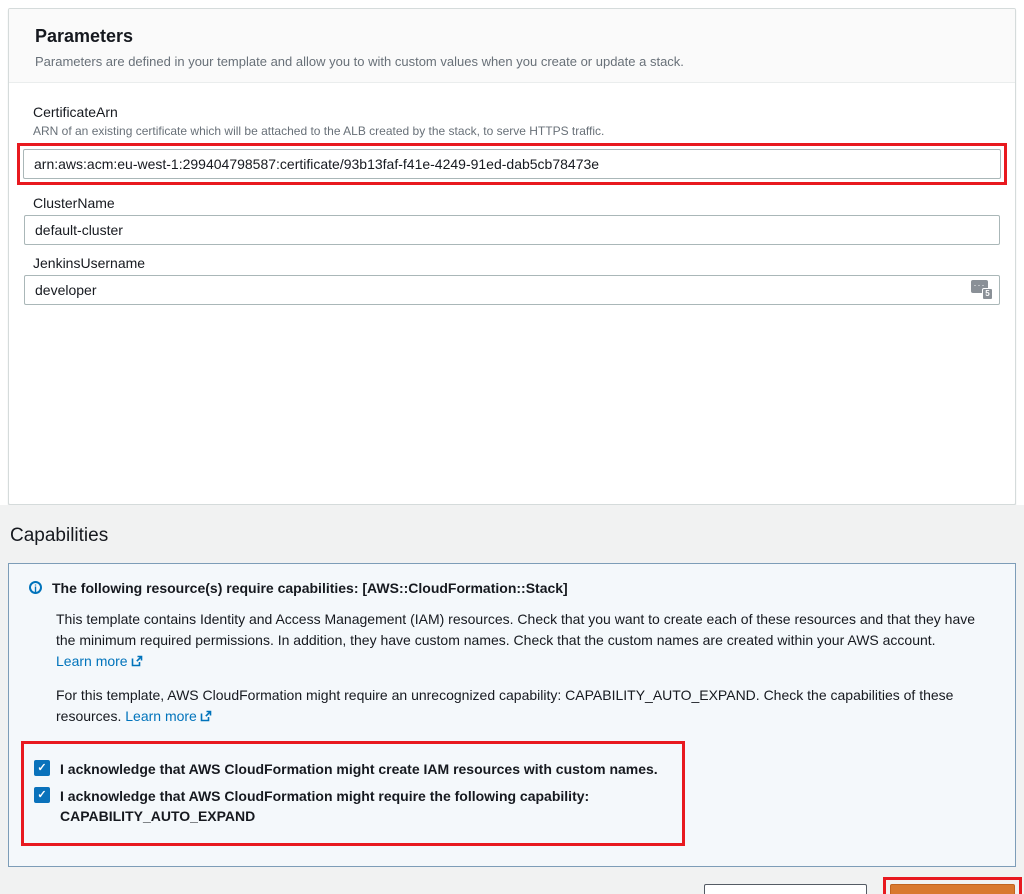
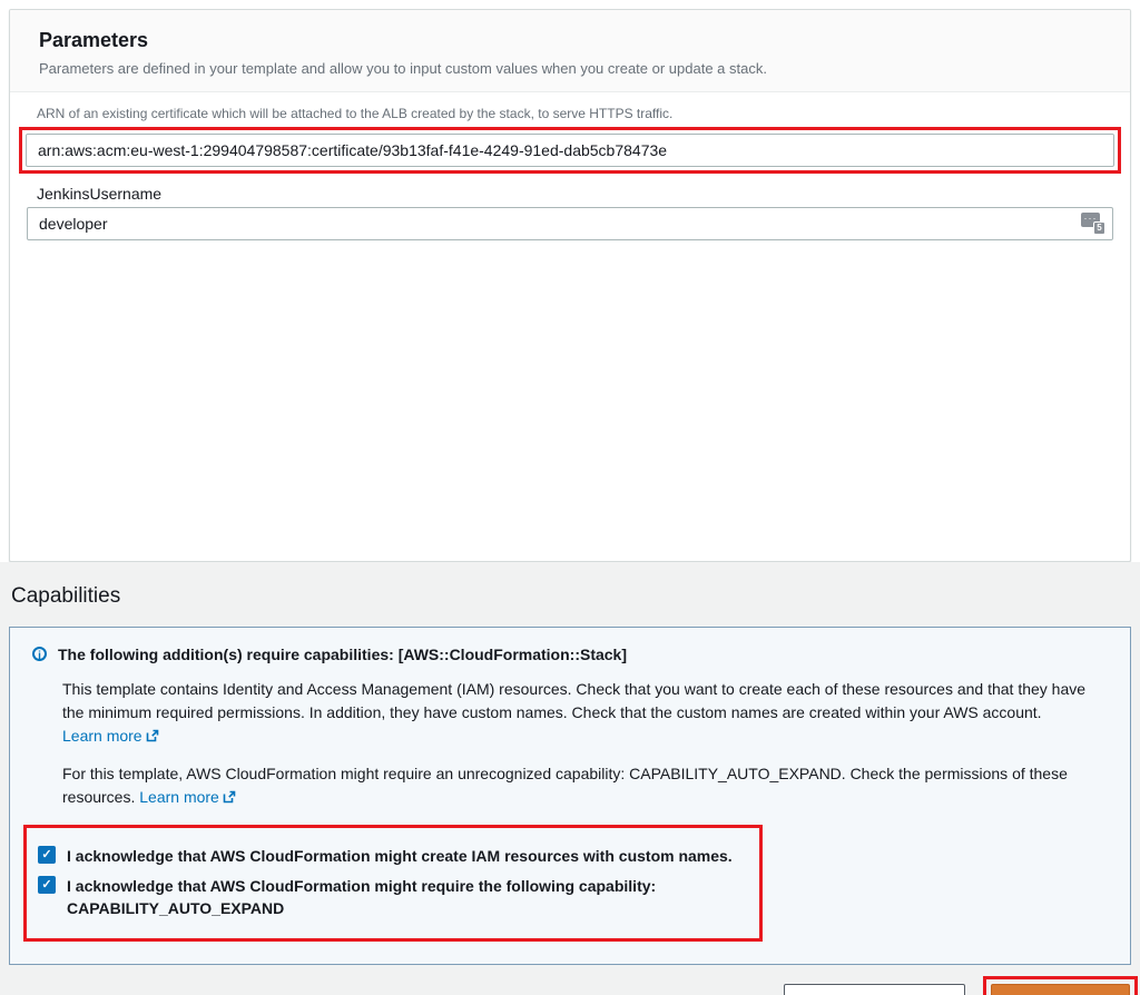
  Parameters
- Parameters are defined in your template and allow you to with custom values when you create or update a stack.
+ Parameters are defined in your template and allow you to input custom values when you create or update a stack.
- CertificateArn
  ARN of an existing certificate which will be attached to the ALB created by the stack, to serve HTTPS traffic.
  arn:aws:acm:eu-west-1:299404798587:certificate/93b13faf-f41e-4249-91ed-dab5cb78473e
- ClusterName
- default-cluster
  JenkinsUsername
  developer
  ···
  5
  Capabilities
  i
- The following resource(s) require capabilities: [AWS::CloudFormation::Stack]
+ The following addition(s) require capabilities: [AWS::CloudFormation::Stack]
  This template contains Identity and Access Management (IAM) resources. Check that you want to create each of these resources and that they have the minimum required permissions. In addition, they have custom names. Check that the custom names are created within your AWS account. Learn more
- For this template, AWS CloudFormation might require an unrecognized capability: CAPABILITY_AUTO_EXPAND. Check the capabilities of these resources. Learn more
+ For this template, AWS CloudFormation might require an unrecognized capability: CAPABILITY_AUTO_EXPAND. Check the permissions of these resources. Learn more
  ✓
  I acknowledge that AWS CloudFormation might create IAM resources with custom names.
  ✓
  I acknowledge that AWS CloudFormation might require the following capability:
  CAPABILITY_AUTO_EXPAND
